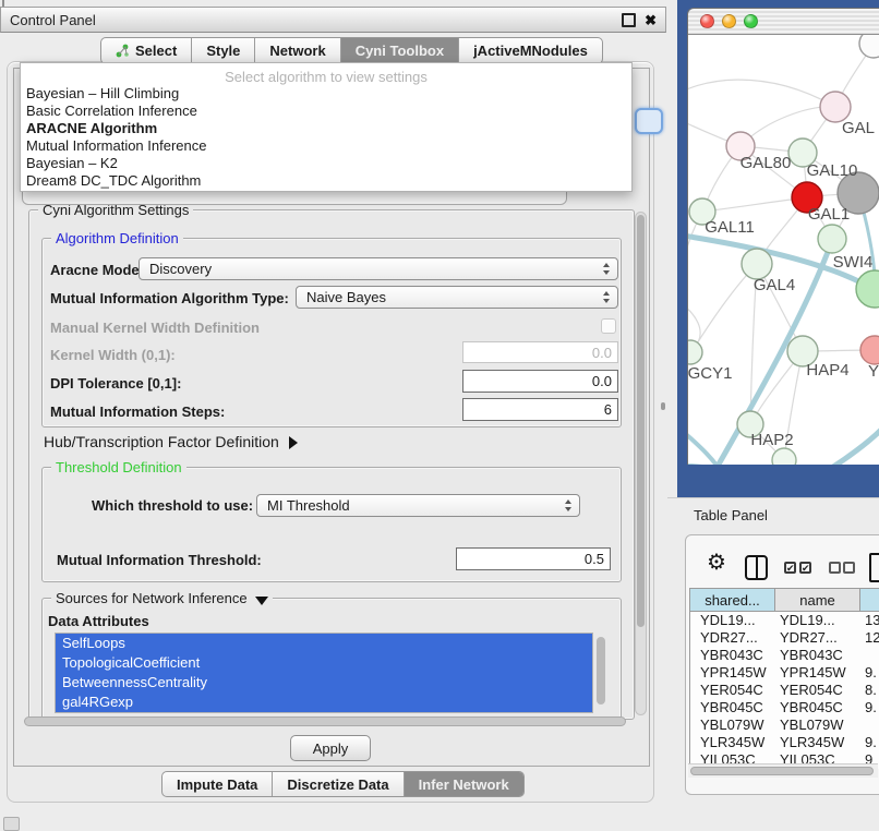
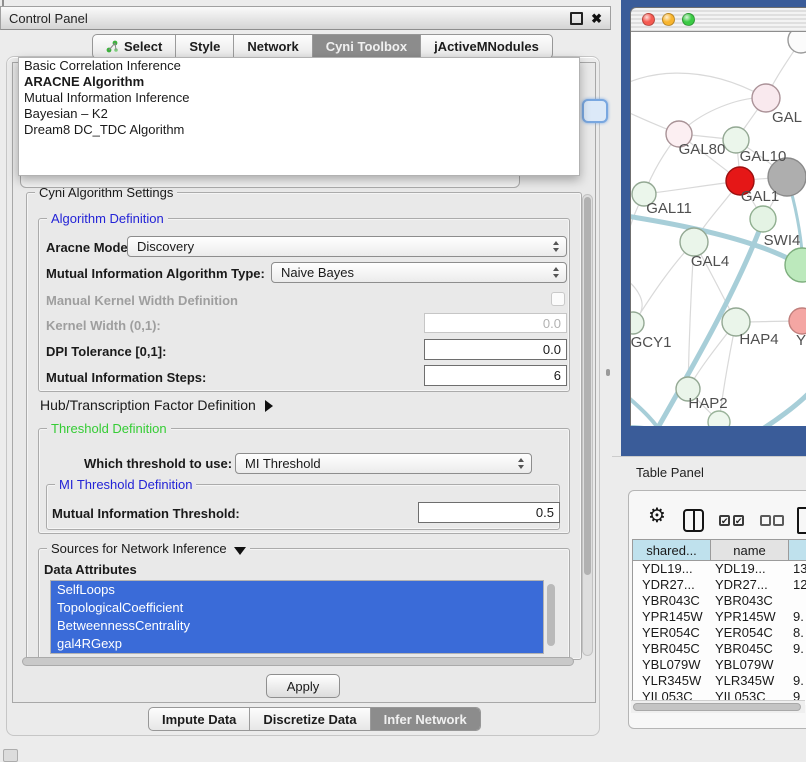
  Control Panel
  ✖
  Select
  Style
  Network
  Cyni Toolbox
  jActiveMNodules
  Cyni Algorithm Settings
  Algorithm Definition
  Aracne Mode
  Discovery
  Mutual Information Algorithm Type:
  Naive Bayes
  Manual Kernel Width Definition
  Kernel Width (0,1):
  0.0
  DPI Tolerance [0,1]:
  0.0
  Mutual Information Steps:
  6
  Hub/Transcription Factor Definition
  Threshold Definition
  Which threshold to use:
  MI Threshold
+ MI Threshold Definition
  Mutual Information Threshold:
  0.5
  Sources for Network Inference
  Data Attributes
  SelfLoops
  TopologicalCoefficient
  BetweennessCentrality
  gal4RGexp
  Apply
  Impute Data
  Discretize Data
  Infer Network
- Select algorithm to view settings
- Bayesian – Hill Climbing
  Basic Correlation Inference
  ARACNE Algorithm
  Mutual Information Inference
  Bayesian – K2
  Dream8 DC_TDC Algorithm
  GAL
  GAL80
  GAL10
  GAL1
  GAL11
  SWI4
  GAL4
  GCY1
  HAP4
  Y
  HAP2
  Table Panel
  ⚙
  shared...
  name
  YDL19...
  YDL19...
  13
  YDR27...
  YDR27...
  12
  YBR043C
  YBR043C
  YPR145W
  YPR145W
  9.
  YER054C
  YER054C
  8.
  YBR045C
  YBR045C
  9.
  YBL079W
  YBL079W
  YLR345W
  YLR345W
  9.
  YIL053C
  YIL053C
  9
